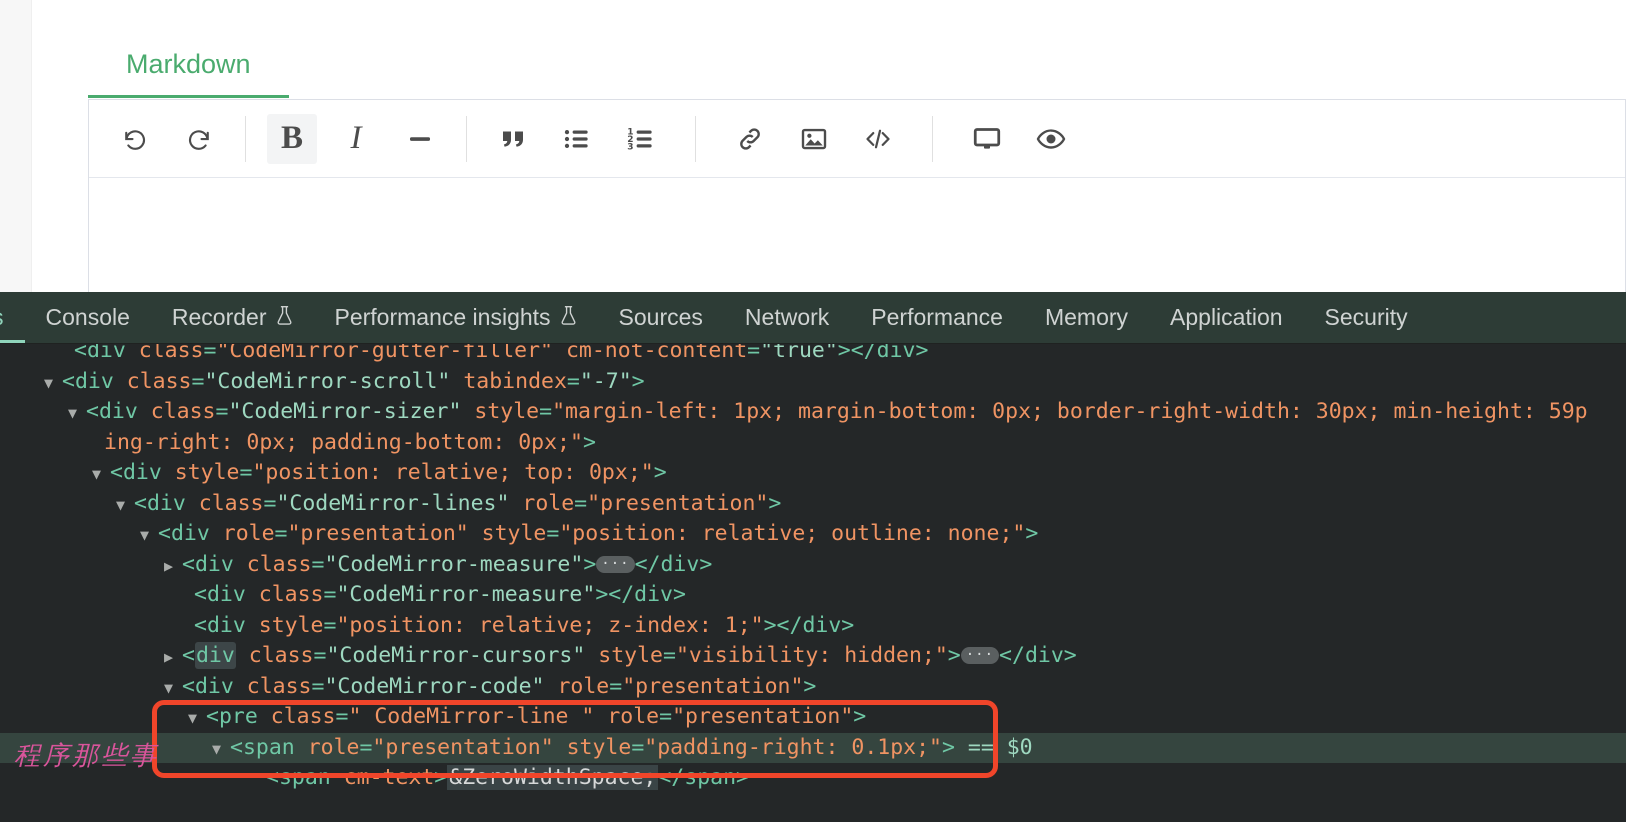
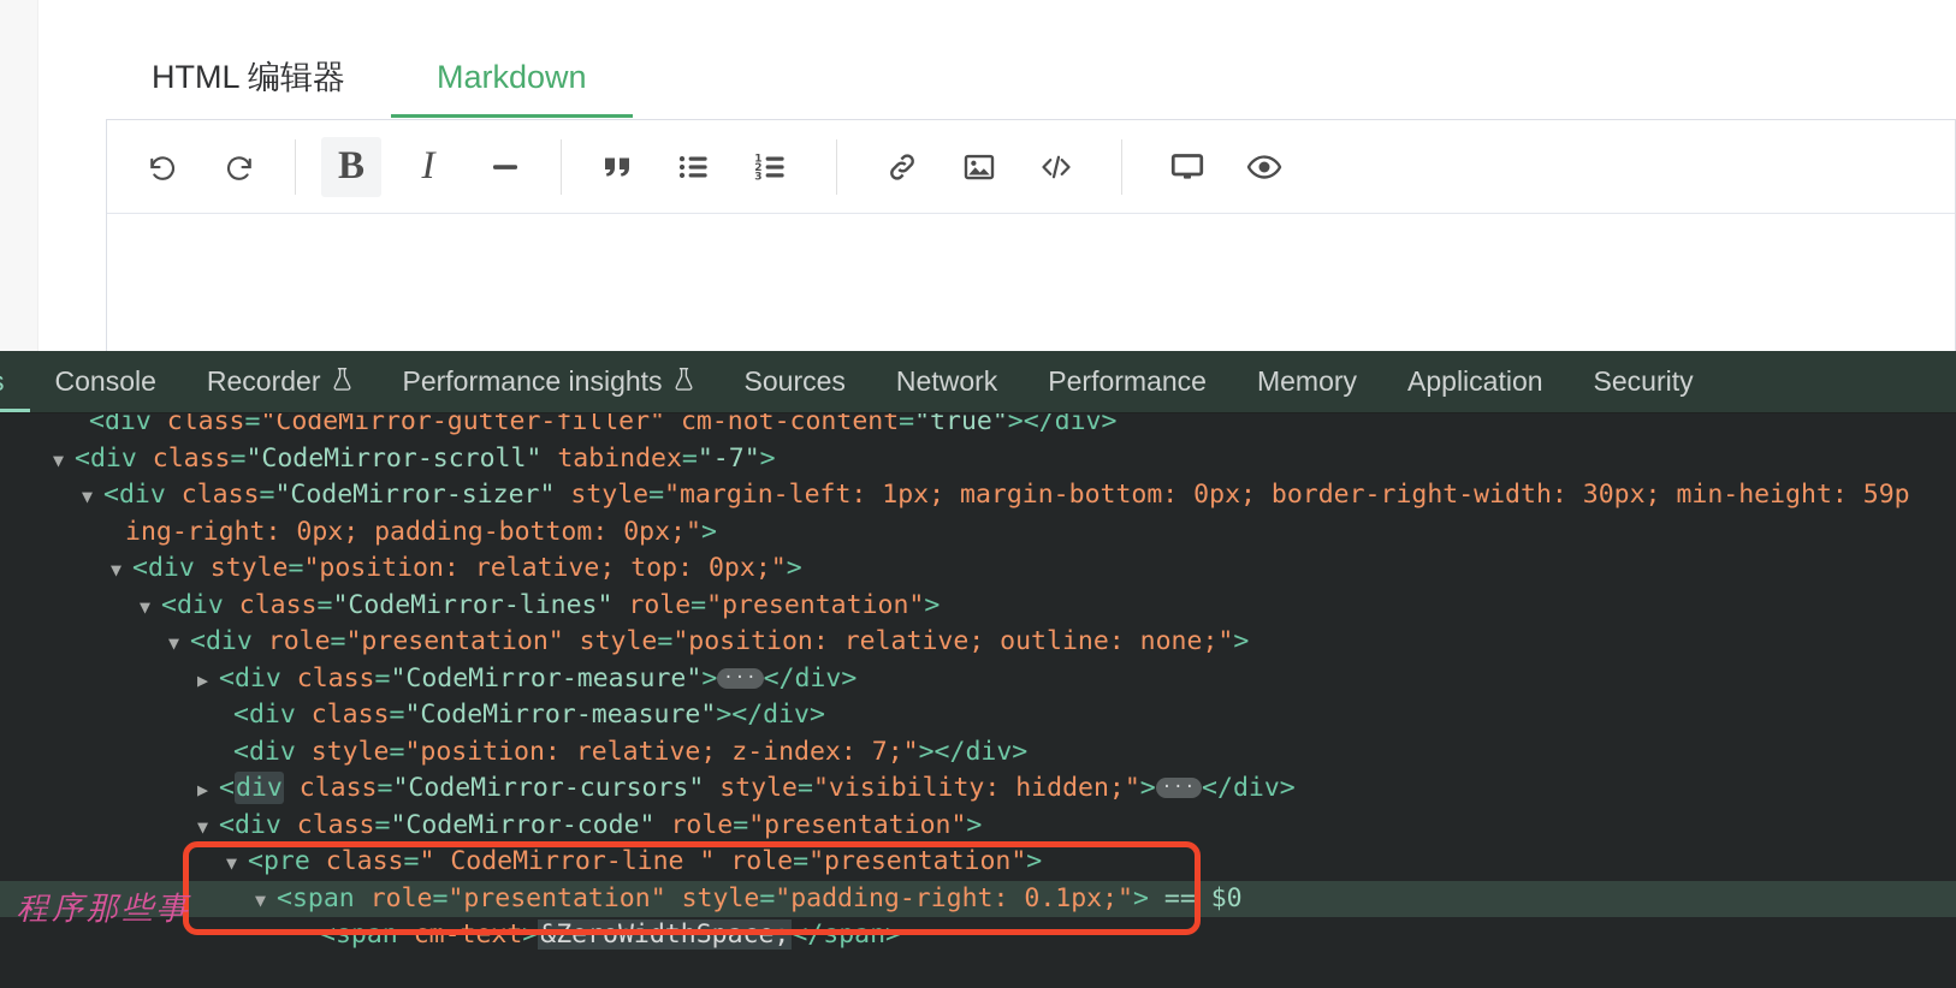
+ HTML 编辑器
  Markdown
  B
  I
  1
  2
  3
  Console
  Recorder
  Performance insights
  Sources
  Network
  Performance
  Memory
  Application
  Security
  <div class="CodeMirror-gutter-filler" cm-not-content="true"></div>
  ▼ <div class="CodeMirror-scroll" tabindex="-7">
  ▼ <div class="CodeMirror-sizer" style="margin-left: 1px; margin-bottom: 0px; border-right-width: 30px; min-height: 59p
  ing-right: 0px; padding-bottom: 0px;">
  ▼ <div style="position: relative; top: 0px;">
  ▼ <div class="CodeMirror-lines" role="presentation">
  ▼ <div role="presentation" style="position: relative; outline: none;">
  ▶ <div class="CodeMirror-measure"> ··· </div>
  <div class="CodeMirror-measure"></div>
- <div style="position: relative; z-index: 1;"></div>
+ <div style="position: relative; z-index: 7;"></div>
  ▶ <div class="CodeMirror-cursors" style="visibility: hidden;"> ··· </div>
  ▼ <div class="CodeMirror-code" role="presentation">
  ▼ <pre class=" CodeMirror-line " role="presentation">
  ▼ <span role="presentation" style="padding-right: 0.1px;"> == $0
  <span cm-text>&ZeroWidthSpace;</span>
  程序那些事
